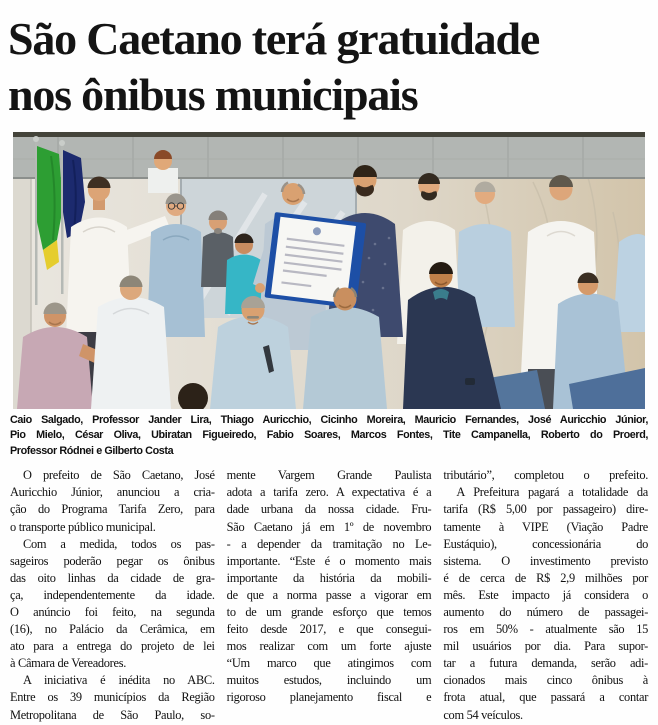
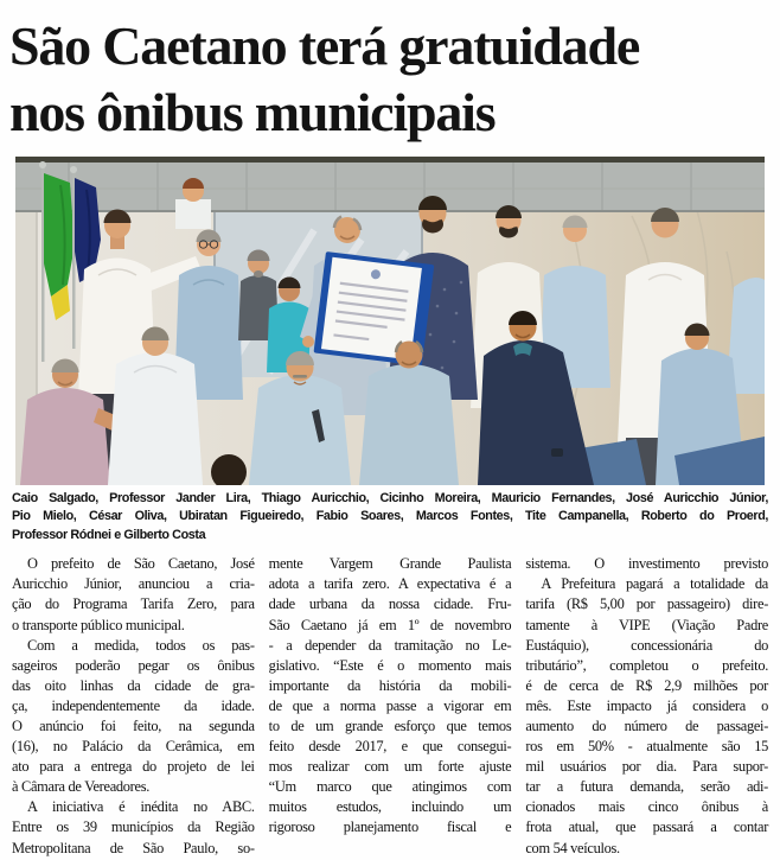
  São Caetano terá gratuidade
  nos ônibus municipais
  Caio Salgado, Professor Jander Lira, Thiago Auricchio, Cicinho Moreira, Mauricio Fernandes, José Auricchio Júnior,
  Pio Mielo, César Oliva, Ubiratan Figueiredo, Fabio Soares, Marcos Fontes, Tite Campanella, Roberto do Proerd,
  Professor Ródnei e Gilberto Costa
  O prefeito de São Caetano, José
  Auricchio Júnior, anunciou a cria-
  ção do Programa Tarifa Zero, para
  o transporte público municipal.
  Com a medida, todos os pas-
  sageiros poderão pegar os ônibus
  das oito linhas da cidade de gra-
  ça, independentemente da idade.
  O anúncio foi feito, na segunda
  (16), no Palácio da Cerâmica, em
  ato para a entrega do projeto de lei
  à Câmara de Vereadores.
  A iniciativa é inédita no ABC.
  Entre os 39 municípios da Região
  Metropolitana de São Paulo, so-
  mente Vargem Grande Paulista
  adota a tarifa zero. A expectativa é a
  dade urbana da nossa cidade. Fru-
  São Caetano já em 1º de novembro
  - a depender da tramitação no Le-
- importante. “Este é o momento mais
+ gislativo. “Este é o momento mais
  importante da história da mobili-
  de que a norma passe a vigorar em
  to de um grande esforço que temos
  feito desde 2017, e que consegui-
  mos realizar com um forte ajuste
  “Um marco que atingimos com
  muitos estudos, incluindo um
  rigoroso planejamento fiscal e
- tributário”, completou o prefeito.
+ sistema. O investimento previsto
  A Prefeitura pagará a totalidade da
  tarifa (R$ 5,00 por passageiro) dire-
  tamente à VIPE (Viação Padre
  Eustáquio), concessionária do
- sistema. O investimento previsto
+ tributário”, completou o prefeito.
  é de cerca de R$ 2,9 milhões por
  mês. Este impacto já considera o
  aumento do número de passagei-
  ros em 50% - atualmente são 15
  mil usuários por dia. Para supor-
  tar a futura demanda, serão adi-
  cionados mais cinco ônibus à
  frota atual, que passará a contar
  com 54 veículos.
